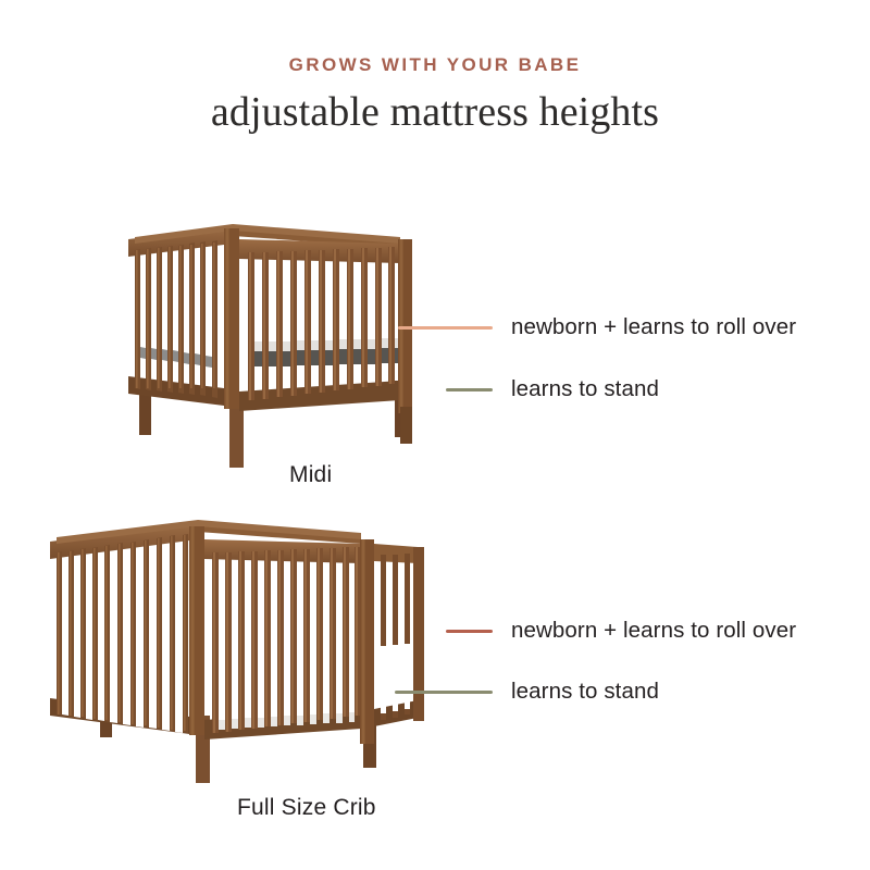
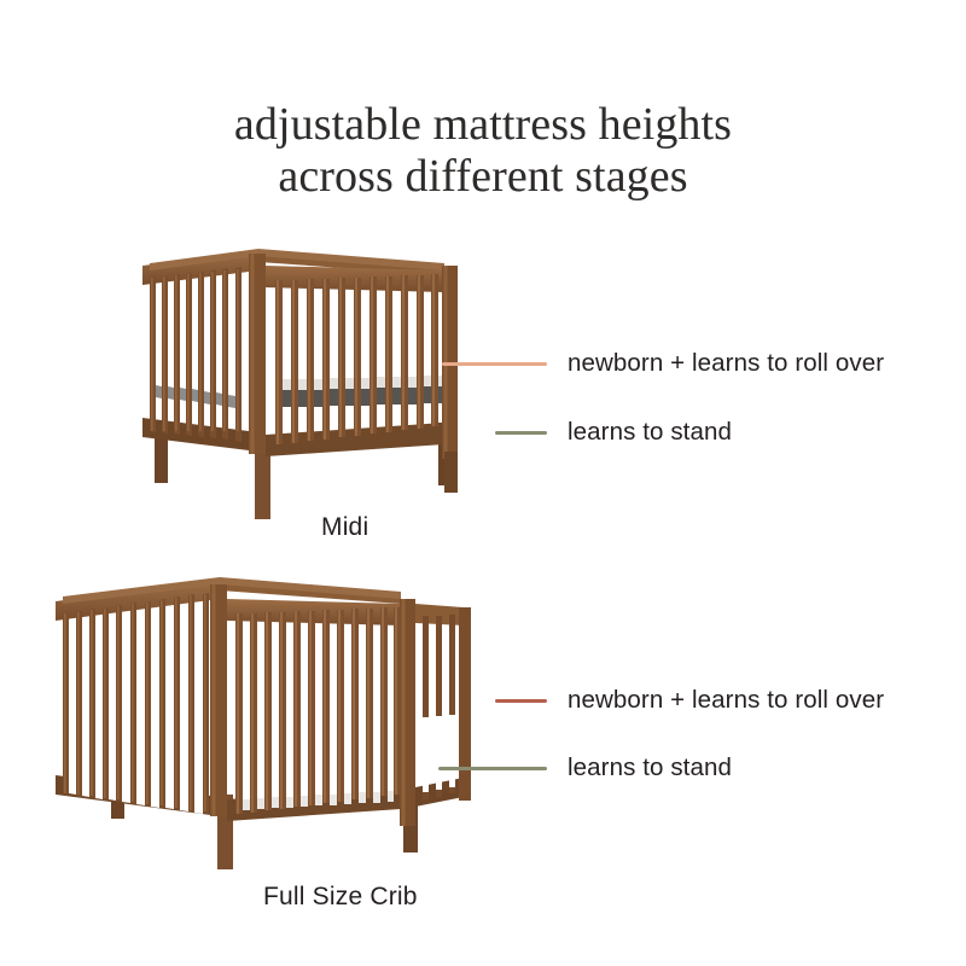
- GROWS WITH YOUR BABE
  adjustable mattress heights
+ across different stages
  Midi
  newborn + learns to roll over
  learns to stand
  Full Size Crib
  newborn + learns to roll over
  learns to stand
